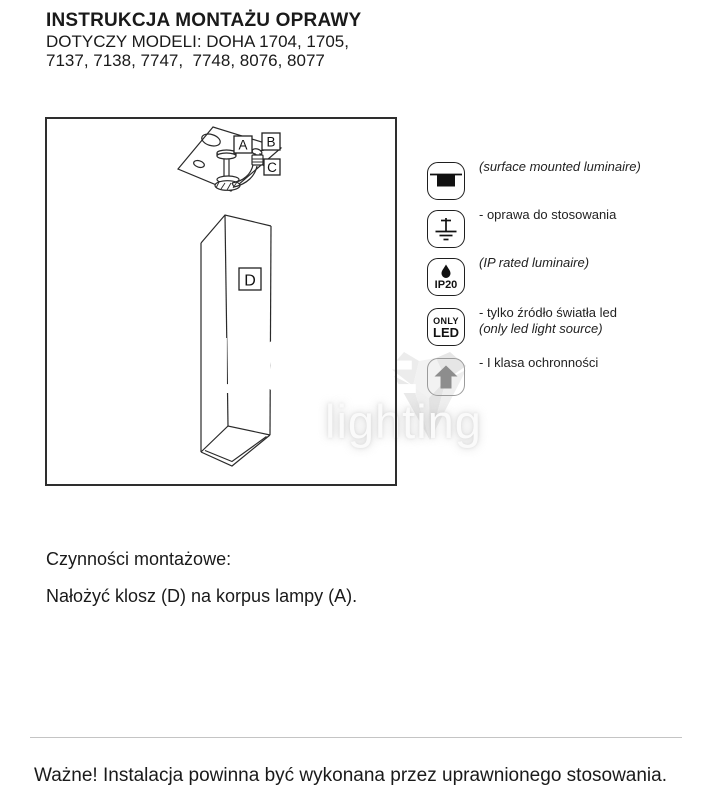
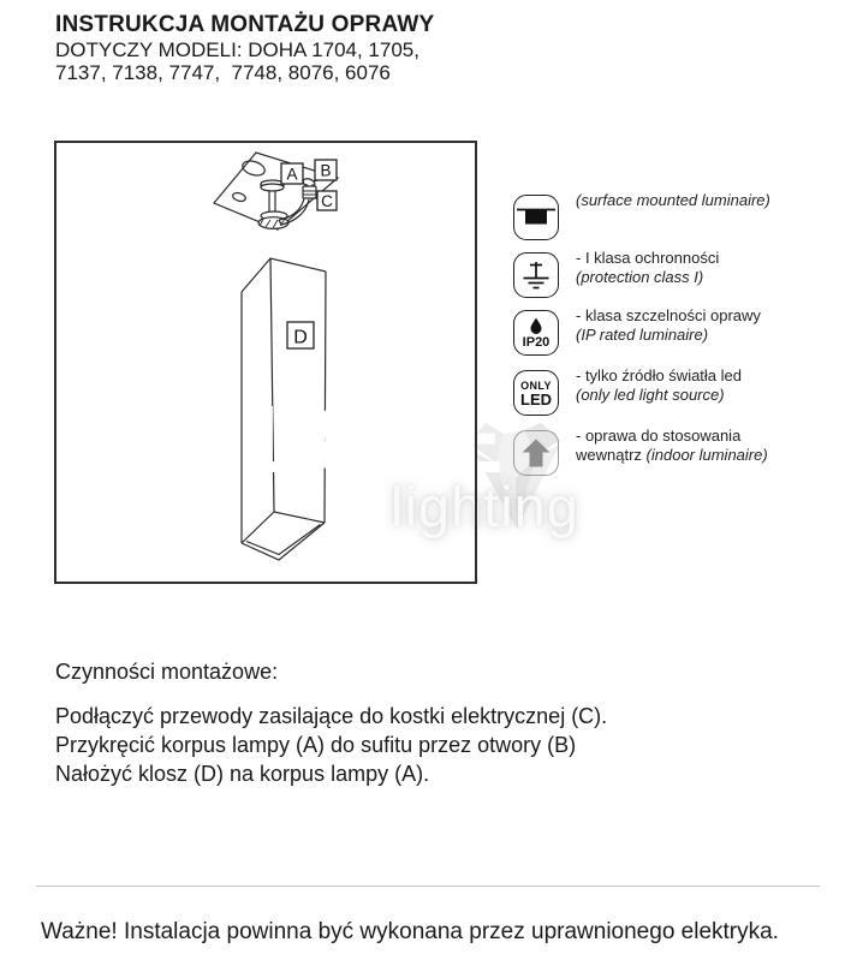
  INSTRUKCJA MONTAŻU OPRAWY
  DOTYCZY MODELI: DOHA 1704, 1705,
- 7137, 7138, 7747, 7748, 8076, 8077
+ 7137, 7138, 7747, 7748, 8076, 6076
  A
  B
  C
  D
  LOVE
  lighting
  IP20
  ONLY
  LED
  (surface mounted luminaire)
- - oprawa do stosowania
+ - I klasa ochronności
+ (protection class I)
+ - klasa szczelności oprawy
  (IP rated luminaire)
  - tylko źródło światła led
  (only led light source)
- - I klasa ochronności
+ - oprawa do stosowania
+ wewnątrz (indoor luminaire)
  Czynności montażowe:
+ Podłączyć przewody zasilające do kostki elektrycznej (C).
+ Przykręcić korpus lampy (A) do sufitu przez otwory (B)
  Nałożyć klosz (D) na korpus lampy (A).
- Ważne! Instalacja powinna być wykonana przez uprawnionego stosowania.
+ Ważne! Instalacja powinna być wykonana przez uprawnionego elektryka.
